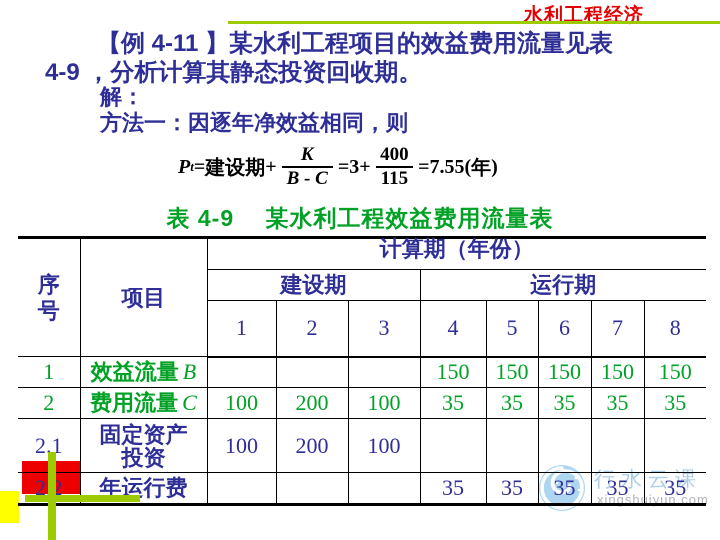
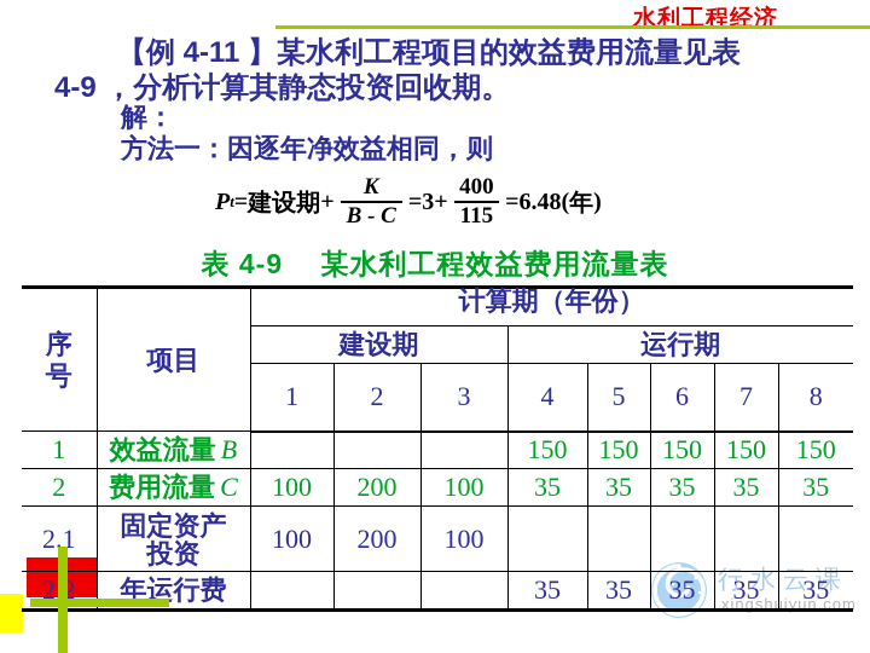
  水利工程经济
  【例 4-11 】某水利工程项目的效益费用流量见表
  4-9 ，分析计算其静态投资回收期。
  解：
  方法一：因逐年净效益相同，则
  P
  t
  =
  建设期
  +
  K
  B - C
  =3+
  400
  115
- =7.55(
+ =6.48(
  年
  )
  表 4-9 某水利工程效益费用流量表
  序号	项目	计算期（年份）
  建设期	运行期
  1	2	3	4	5	6	7	8
  1	效益流量 B				150	150	150	150	150
  2	费用流量 C	100	200	100	35	35	35	35	35
  2.1	固定资产投资	100	200	100
  22	年运行费				35	35	35	35	35
  行水云课
  xingshuiyun.com
